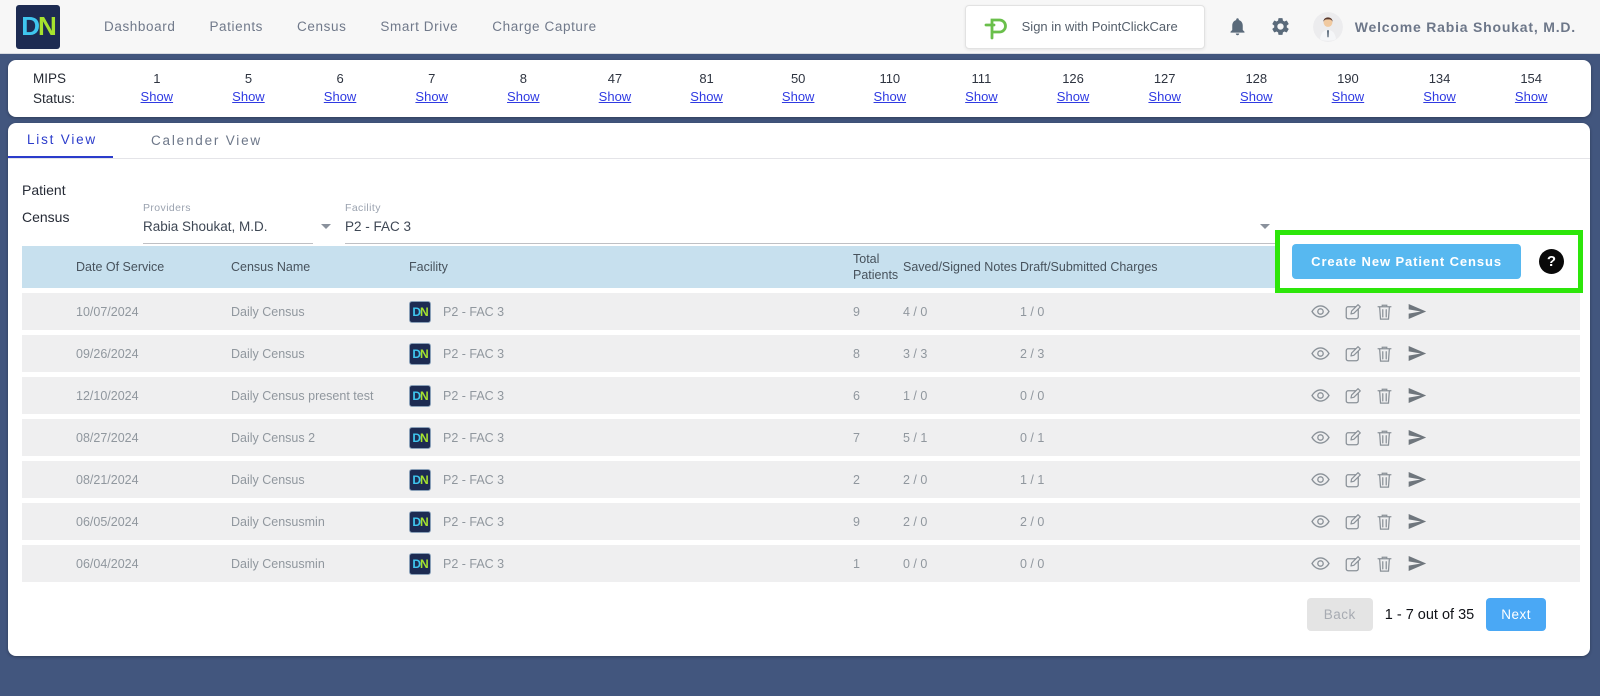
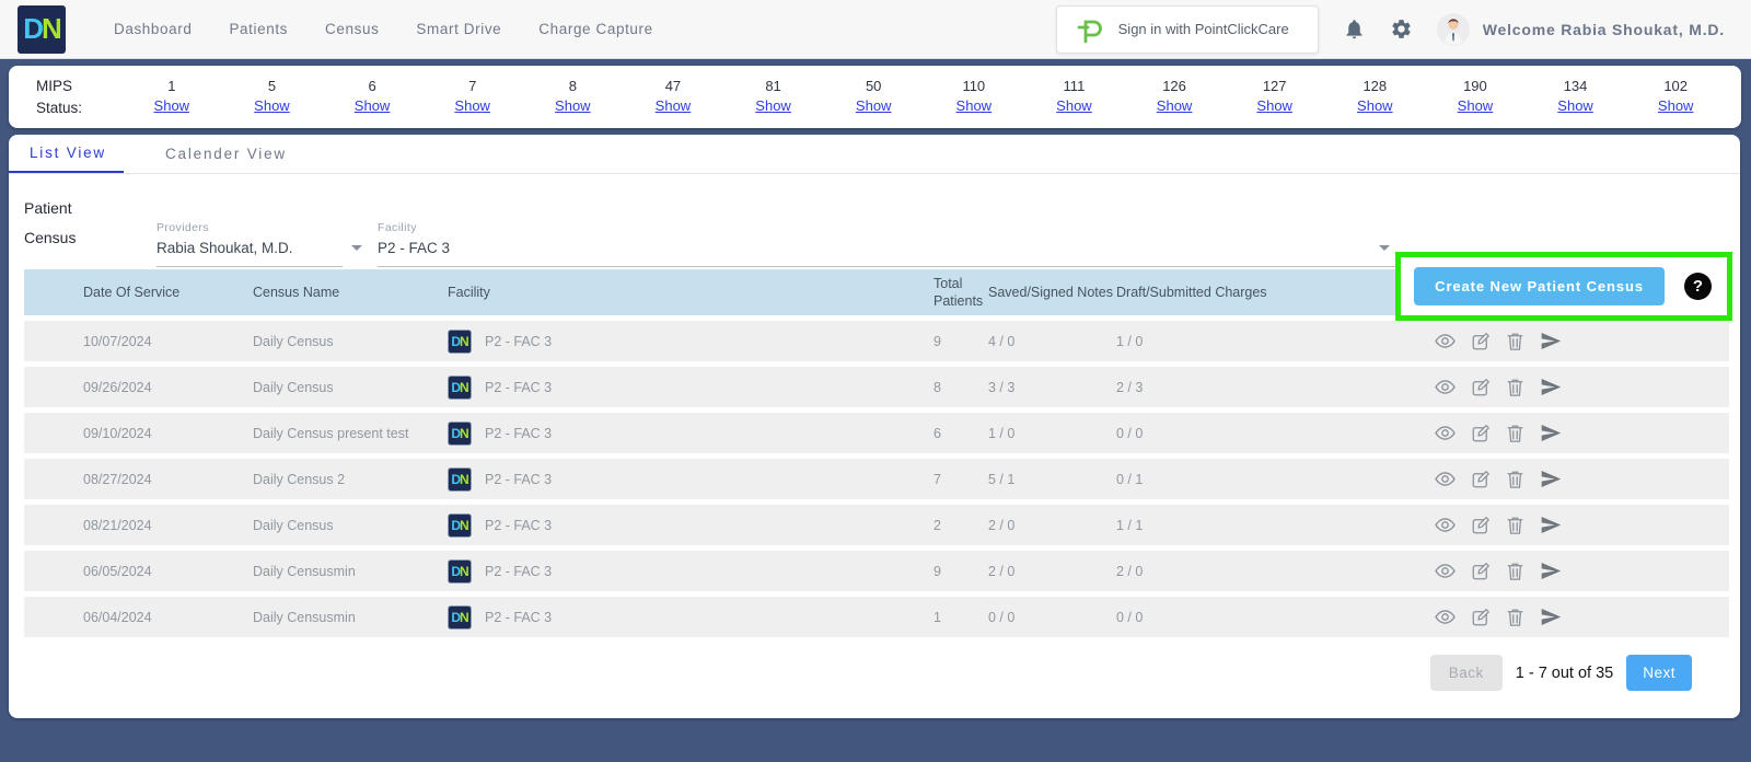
  D
  N
  Dashboard
  Patients
  Census
  Smart Drive
  Charge Capture
  Sign in with PointClickCare
  Welcome Rabia Shoukat, M.D.
  MIPS
  Status:
  1
  Show
  5
  Show
  6
  Show
  7
  Show
  8
  Show
  47
  Show
  81
  Show
  50
  Show
  110
  Show
  111
  Show
  126
  Show
  127
  Show
  128
  Show
  190
  Show
  134
  Show
- 154
+ 102
  Show
  List View
  Calender View
  Patient
  Census
  Providers
  Rabia Shoukat, M.D.
  Facility
  P2 - FAC 3
  Create New Patient Census
  ?
  Date Of Service
  Census Name
  Facility
  Total
  Patients
  Saved/Signed Notes
  Draft/Submitted Charges
  10/07/2024
  Daily Census
  D
  N
  P2 - FAC 3
  9
  4 / 0
  1 / 0
  09/26/2024
  Daily Census
  D
  N
  P2 - FAC 3
  8
  3 / 3
  2 / 3
- 12/10/2024
+ 09/10/2024
  Daily Census present test
  D
  N
  P2 - FAC 3
  6
  1 / 0
  0 / 0
  08/27/2024
  Daily Census 2
  D
  N
  P2 - FAC 3
  7
  5 / 1
  0 / 1
  08/21/2024
  Daily Census
  D
  N
  P2 - FAC 3
  2
  2 / 0
  1 / 1
  06/05/2024
  Daily Censusmin
  D
  N
  P2 - FAC 3
  9
  2 / 0
  2 / 0
  06/04/2024
  Daily Censusmin
  D
  N
  P2 - FAC 3
  1
  0 / 0
  0 / 0
  Back
  1 - 7 out of 35
  Next
